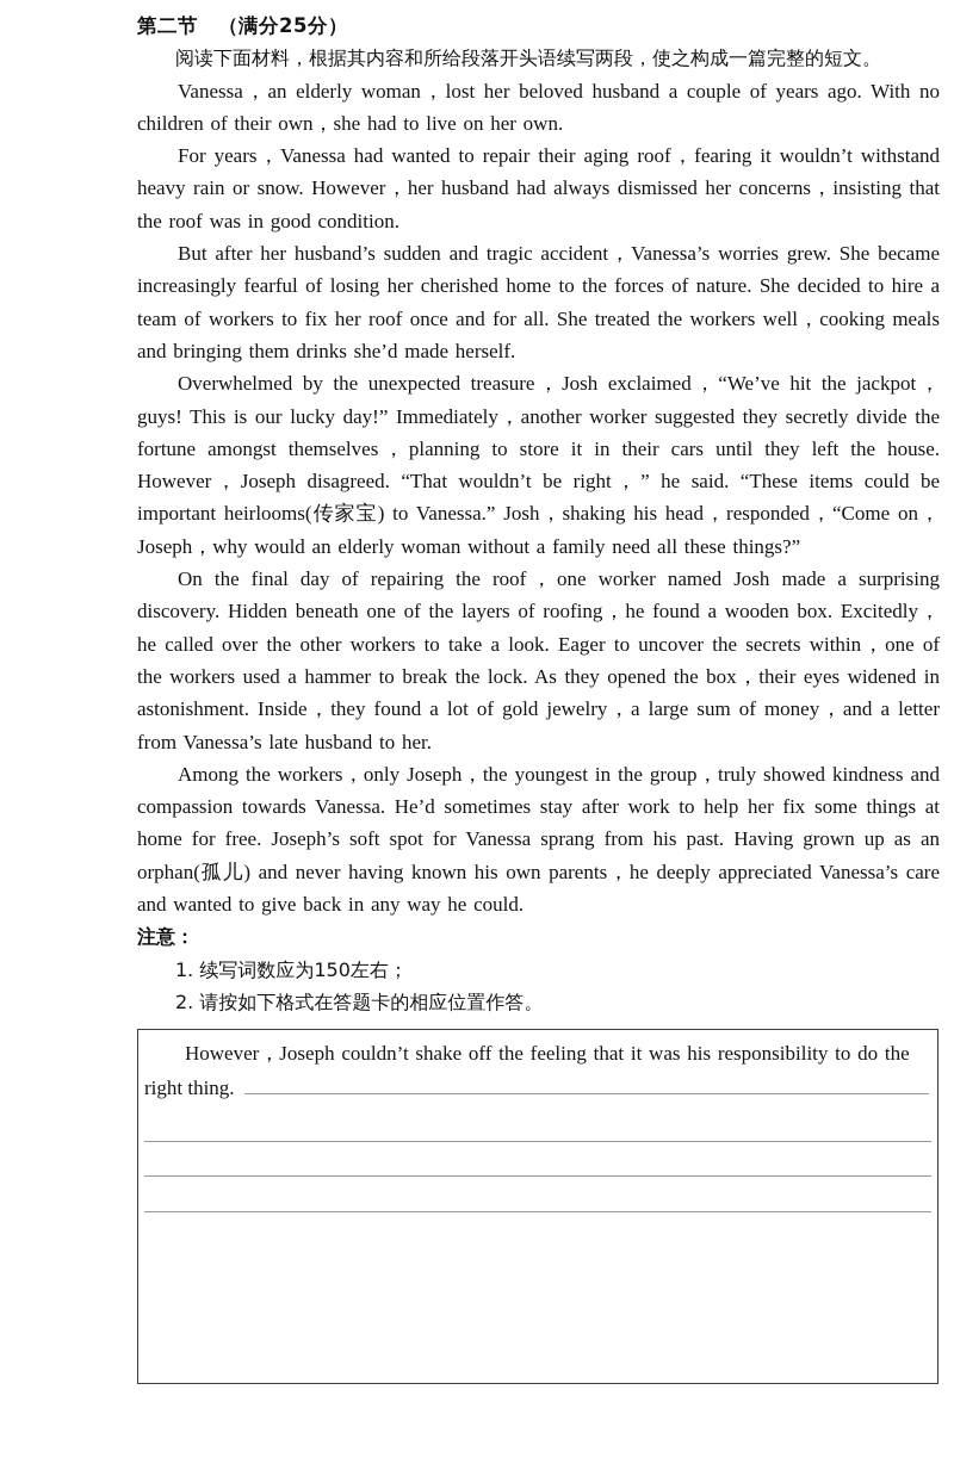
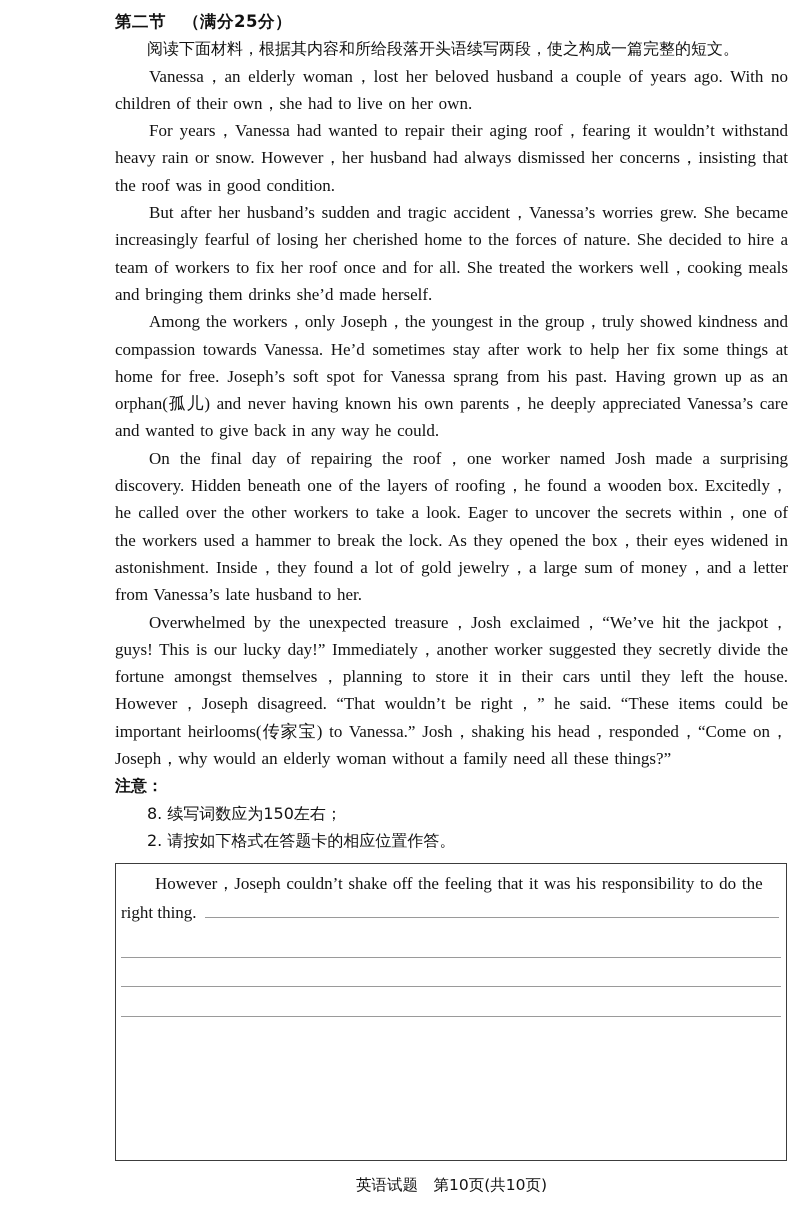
  第二节 （满分25分）
  阅读下面材料，根据其内容和所给段落开头语续写两段，使之构成一篇完整的短文。
  Vanessa，an elderly woman，lost her beloved husband a couple of years ago. With no children of their own，she had to live on her own.
  For years，Vanessa had wanted to repair their aging roof，fearing it wouldn’t withstand heavy rain or snow. However，her husband had always dismissed her concerns，insisting that the roof was in good condition.
  But after her husband’s sudden and tragic accident，Vanessa’s worries grew. She became increasingly fearful of losing her cherished home to the forces of nature. She decided to hire a team of workers to fix her roof once and for all. She treated the workers well，cooking meals and bringing them drinks she’d made herself.
- Overwhelmed by the unexpected treasure，Josh exclaimed，“We’ve hit the jackpot，guys! This is our lucky day!” Immediately，another worker suggested they secretly divide the fortune amongst themselves，planning to store it in their cars until they left the house. However，Joseph disagreed. “That wouldn’t be right，” he said. “These items could be important heirlooms(传家宝) to Vanessa.” Josh，shaking his head，responded，“Come on，Joseph，why would an elderly woman without a family need all these things?”
+ Among the workers，only Joseph，the youngest in the group，truly showed kindness and compassion towards Vanessa. He’d sometimes stay after work to help her fix some things at home for free. Joseph’s soft spot for Vanessa sprang from his past. Having grown up as an orphan(孤儿) and never having known his own parents，he deeply appreciated Vanessa’s care and wanted to give back in any way he could.
  On the final day of repairing the roof，one worker named Josh made a surprising discovery. Hidden beneath one of the layers of roofing，he found a wooden box. Excitedly，he called over the other workers to take a look. Eager to uncover the secrets within，one of the workers used a hammer to break the lock. As they opened the box，their eyes widened in astonishment. Inside，they found a lot of gold jewelry，a large sum of money，and a letter from Vanessa’s late husband to her.
- Among the workers，only Joseph，the youngest in the group，truly showed kindness and compassion towards Vanessa. He’d sometimes stay after work to help her fix some things at home for free. Joseph’s soft spot for Vanessa sprang from his past. Having grown up as an orphan(孤儿) and never having known his own parents，he deeply appreciated Vanessa’s care and wanted to give back in any way he could.
+ Overwhelmed by the unexpected treasure，Josh exclaimed，“We’ve hit the jackpot，guys! This is our lucky day!” Immediately，another worker suggested they secretly divide the fortune amongst themselves，planning to store it in their cars until they left the house. However，Joseph disagreed. “That wouldn’t be right，” he said. “These items could be important heirlooms(传家宝) to Vanessa.” Josh，shaking his head，responded，“Come on，Joseph，why would an elderly woman without a family need all these things?”
  注意：
- 1. 续写词数应为150左右；
+ 8. 续写词数应为150左右；
  2. 请按如下格式在答题卡的相应位置作答。
  However，Joseph couldn’t shake off the feeling that it was his responsibility to do the
  right thing.
+ 英语试题 第10页(共10页)
